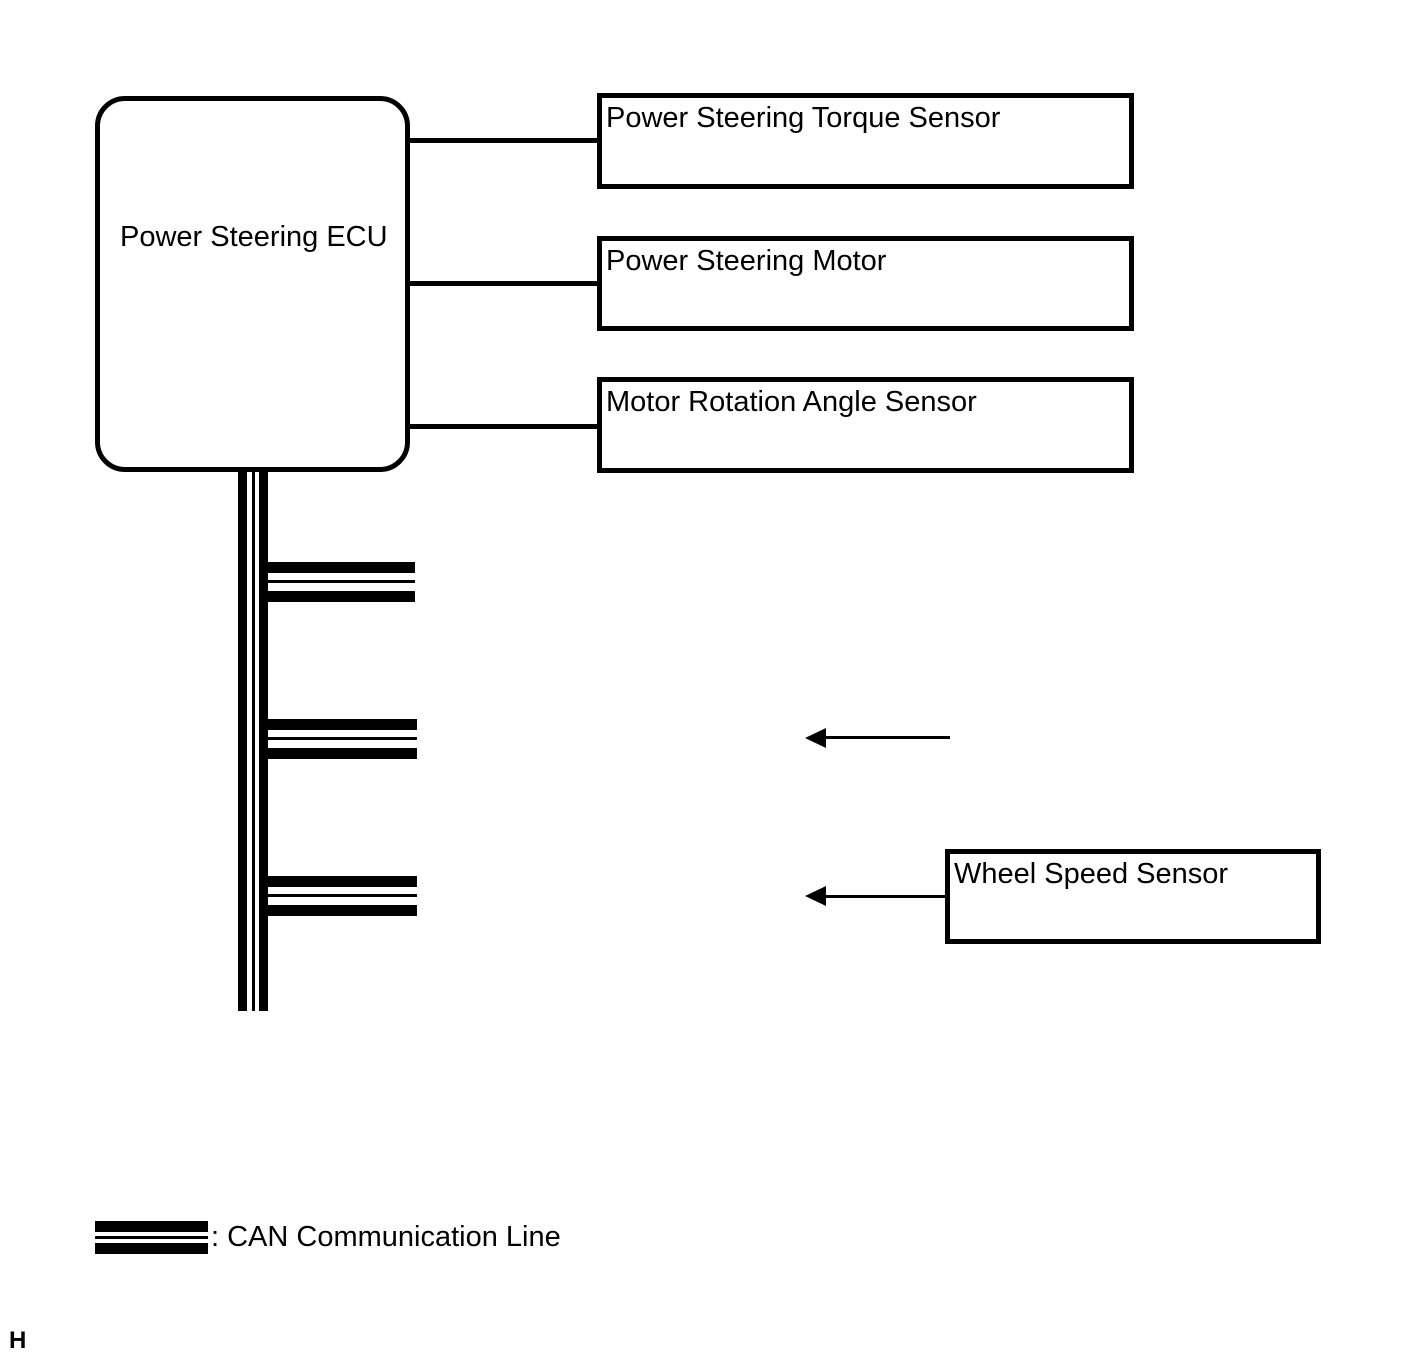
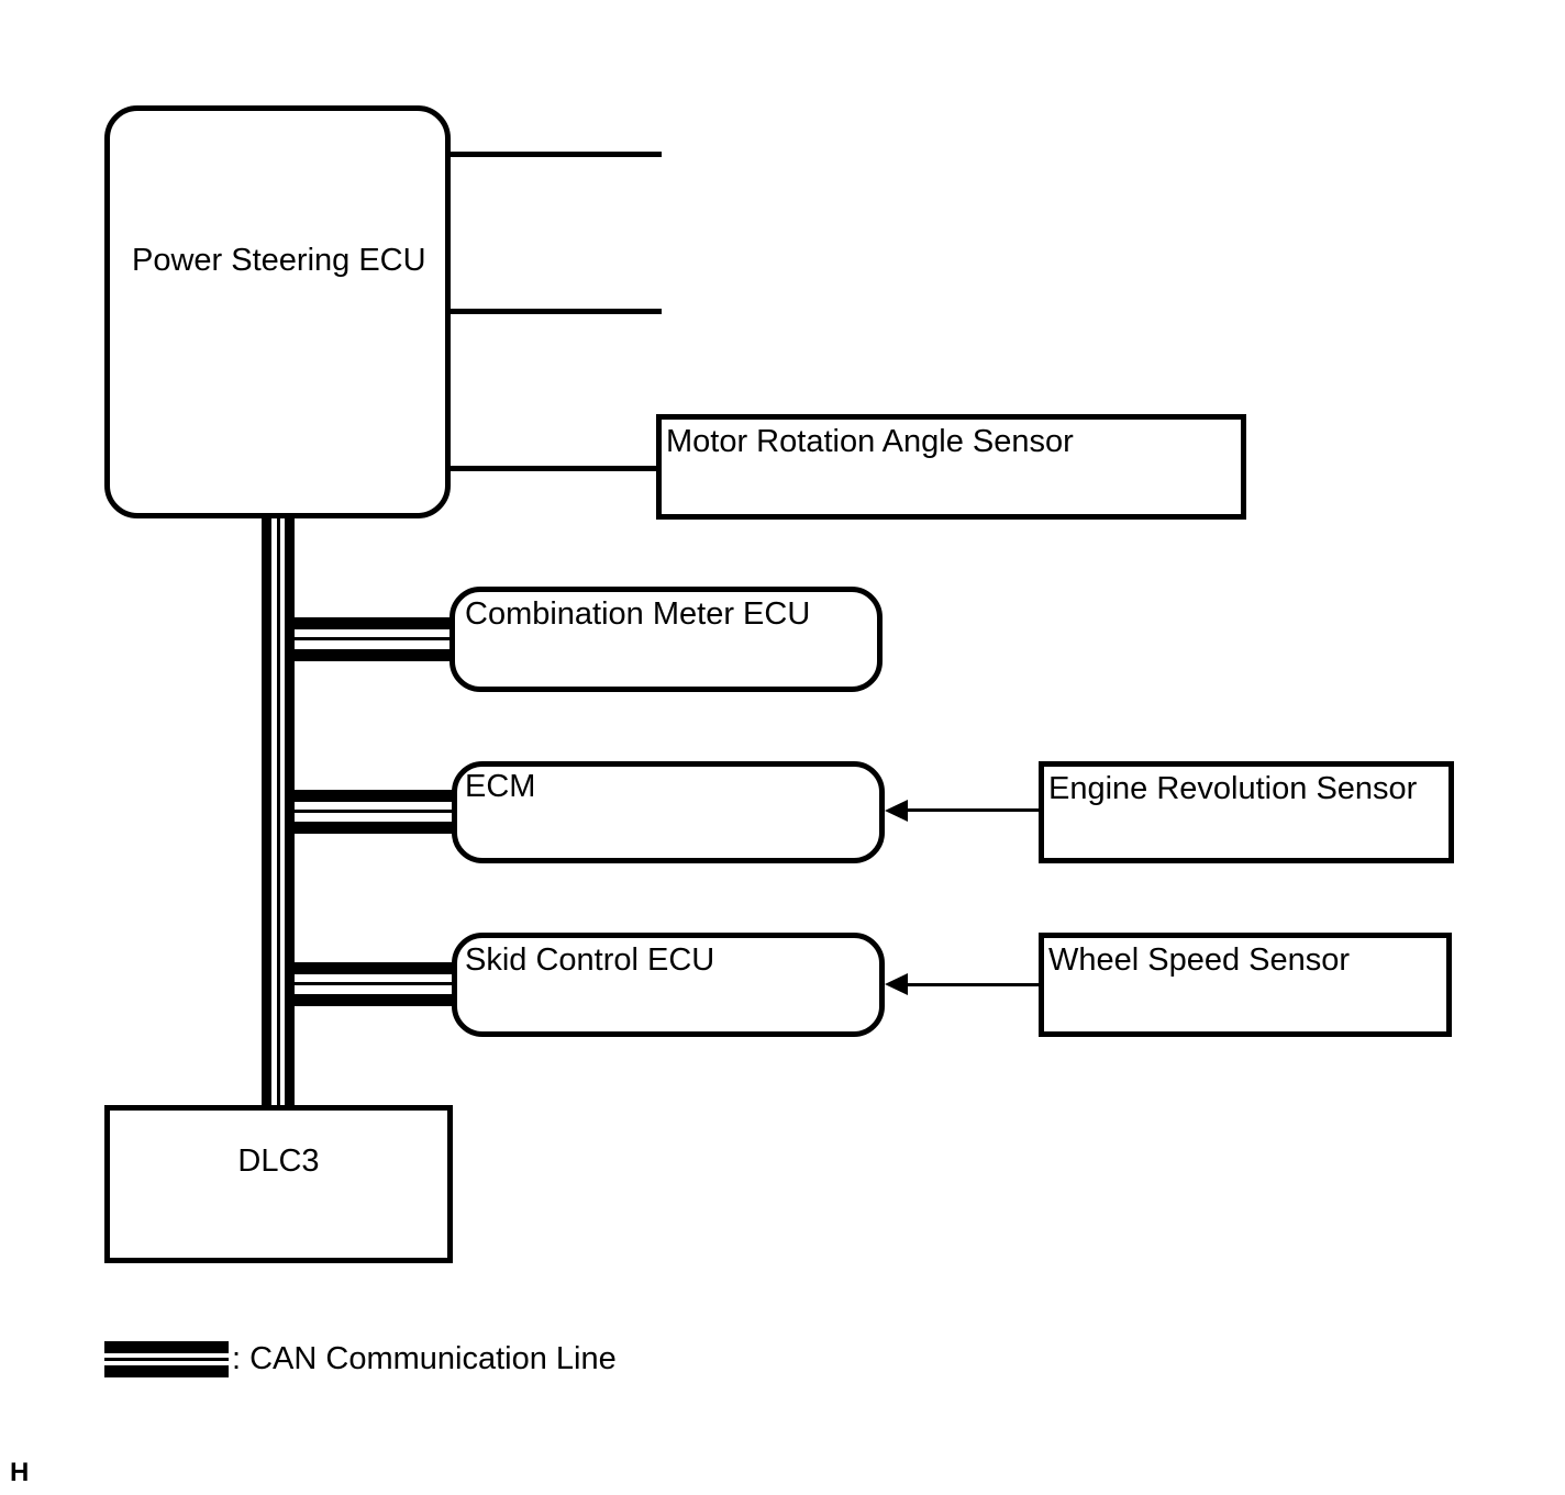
  Power Steering ECU
- Power Steering Torque Sensor
- Power Steering Motor
  Motor Rotation Angle Sensor
+ Combination Meter ECU
+ ECM
+ Engine Revolution Sensor
+ Skid Control ECU
  Wheel Speed Sensor
+ DLC3
  : CAN Communication Line
  H
